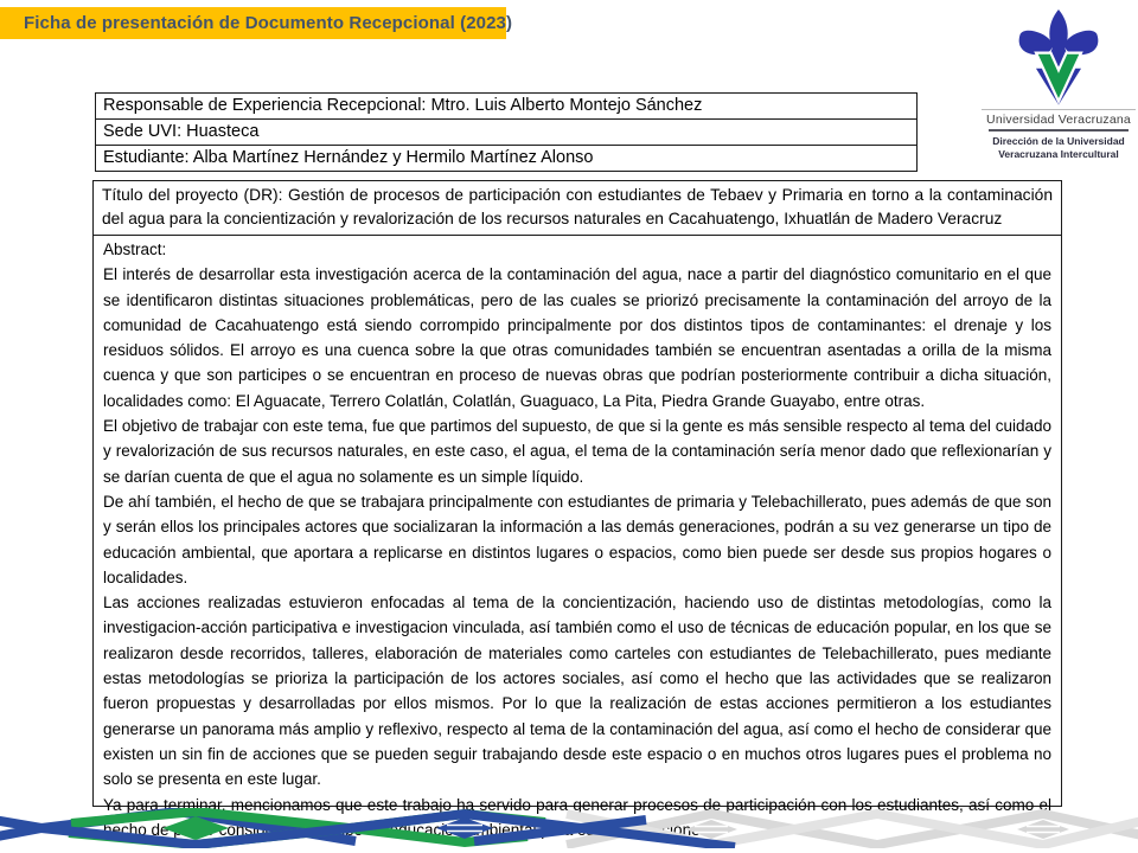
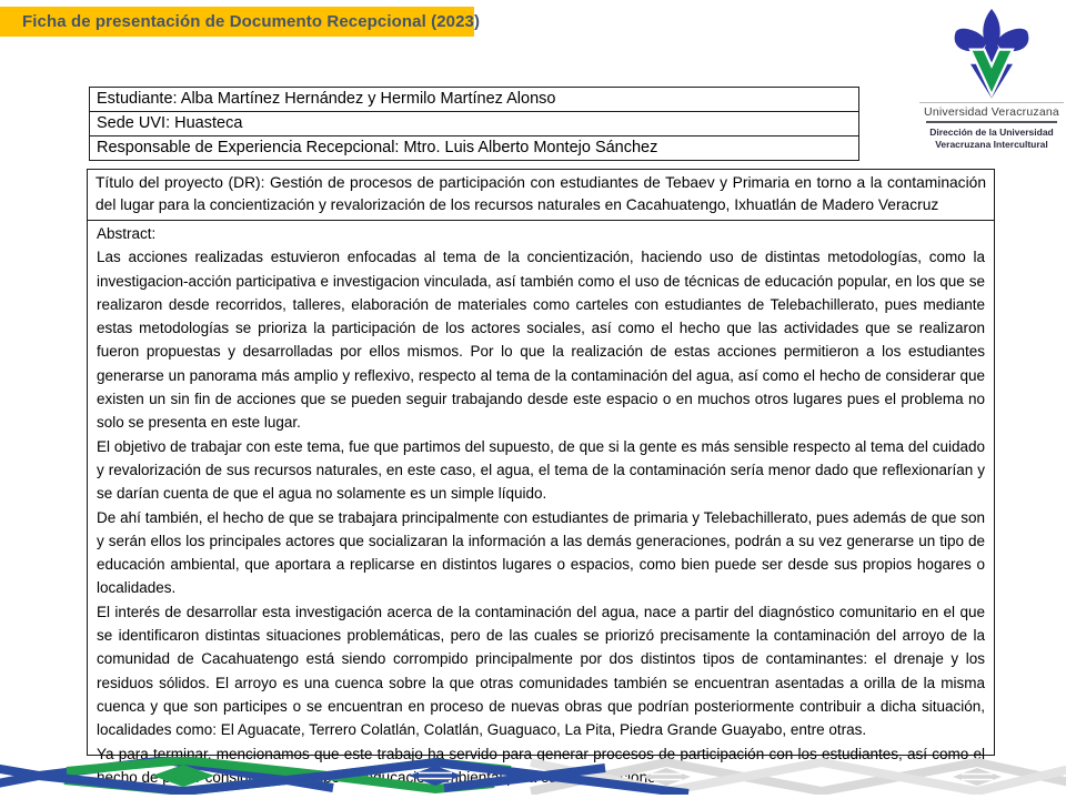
  Ficha de presentación de Documento Recepcional (2023)
  Universidad Veracruzana
  Dirección de la Universidad
  Veracruzana Intercultural
- Responsable de Experiencia Recepcional: Mtro. Luis Alberto Montejo Sánchez
+ Estudiante: Alba Martínez Hernández y Hermilo Martínez Alonso
  Sede UVI: Huasteca
- Estudiante: Alba Martínez Hernández y Hermilo Martínez Alonso
+ Responsable de Experiencia Recepcional: Mtro. Luis Alberto Montejo Sánchez
- Título del proyecto (DR): Gestión de procesos de participación con estudiantes de Tebaev y Primaria en torno a la contaminación del agua para la concientización y revalorización de los recursos naturales en Cacahuatengo, Ixhuatlán de Madero Veracruz
+ Título del proyecto (DR): Gestión de procesos de participación con estudiantes de Tebaev y Primaria en torno a la contaminación del lugar para la concientización y revalorización de los recursos naturales en Cacahuatengo, Ixhuatlán de Madero Veracruz
  Abstract:
- El interés de desarrollar esta investigación acerca de la contaminación del agua, nace a partir del diagnóstico comunitario en el que se identificaron distintas situaciones problemáticas, pero de las cuales se priorizó precisamente la contaminación del arroyo de la comunidad de Cacahuatengo está siendo corrompido principalmente por dos distintos tipos de contaminantes: el drenaje y los residuos sólidos. El arroyo es una cuenca sobre la que otras comunidades también se encuentran asentadas a orilla de la misma cuenca y que son participes o se encuentran en proceso de nuevas obras que podrían posteriormente contribuir a dicha situación, localidades como: El Aguacate, Terrero Colatlán, Colatlán, Guaguaco, La Pita, Piedra Grande Guayabo, entre otras.
+ Las acciones realizadas estuvieron enfocadas al tema de la concientización, haciendo uso de distintas metodologías, como la investigacion-acción participativa e investigacion vinculada, así también como el uso de técnicas de educación popular, en los que se realizaron desde recorridos, talleres, elaboración de materiales como carteles con estudiantes de Telebachillerato, pues mediante estas metodologías se prioriza la participación de los actores sociales, así como el hecho que las actividades que se realizaron fueron propuestas y desarrolladas por ellos mismos. Por lo que la realización de estas acciones permitieron a los estudiantes generarse un panorama más amplio y reflexivo, respecto al tema de la contaminación del agua, así como el hecho de considerar que existen un sin fin de acciones que se pueden seguir trabajando desde este espacio o en muchos otros lugares pues el problema no solo se presenta en este lugar.
  El objetivo de trabajar con este tema, fue que partimos del supuesto, de que si la gente es más sensible respecto al tema del cuidado y revalorización de sus recursos naturales, en este caso, el agua, el tema de la contaminación sería menor dado que reflexionarían y se darían cuenta de que el agua no solamente es un simple líquido.
  De ahí también, el hecho de que se trabajara principalmente con estudiantes de primaria y Telebachillerato, pues además de que son y serán ellos los principales actores que socializaran la información a las demás generaciones, podrán a su vez generarse un tipo de educación ambiental, que aportara a replicarse en distintos lugares o espacios, como bien puede ser desde sus propios hogares o localidades.
- Las acciones realizadas estuvieron enfocadas al tema de la concientización, haciendo uso de distintas metodologías, como la investigacion-acción participativa e investigacion vinculada, así también como el uso de técnicas de educación popular, en los que se realizaron desde recorridos, talleres, elaboración de materiales como carteles con estudiantes de Telebachillerato, pues mediante estas metodologías se prioriza la participación de los actores sociales, así como el hecho que las actividades que se realizaron fueron propuestas y desarrolladas por ellos mismos. Por lo que la realización de estas acciones permitieron a los estudiantes generarse un panorama más amplio y reflexivo, respecto al tema de la contaminación del agua, así como el hecho de considerar que existen un sin fin de acciones que se pueden seguir trabajando desde este espacio o en muchos otros lugares pues el problema no solo se presenta en este lugar.
+ El interés de desarrollar esta investigación acerca de la contaminación del agua, nace a partir del diagnóstico comunitario en el que se identificaron distintas situaciones problemáticas, pero de las cuales se priorizó precisamente la contaminación del arroyo de la comunidad de Cacahuatengo está siendo corrompido principalmente por dos distintos tipos de contaminantes: el drenaje y los residuos sólidos. El arroyo es una cuenca sobre la que otras comunidades también se encuentran asentadas a orilla de la misma cuenca y que son participes o se encuentran en proceso de nuevas obras que podrían posteriormente contribuir a dicha situación, localidades como: El Aguacate, Terrero Colatlán, Colatlán, Guaguaco, La Pita, Piedra Grande Guayabo, entre otras.
  Ya para terminar, mencionamos que este trabajo ha servido para generar procesos de participación con los estudiantes, así como el hecho deonsiducacbientacio
